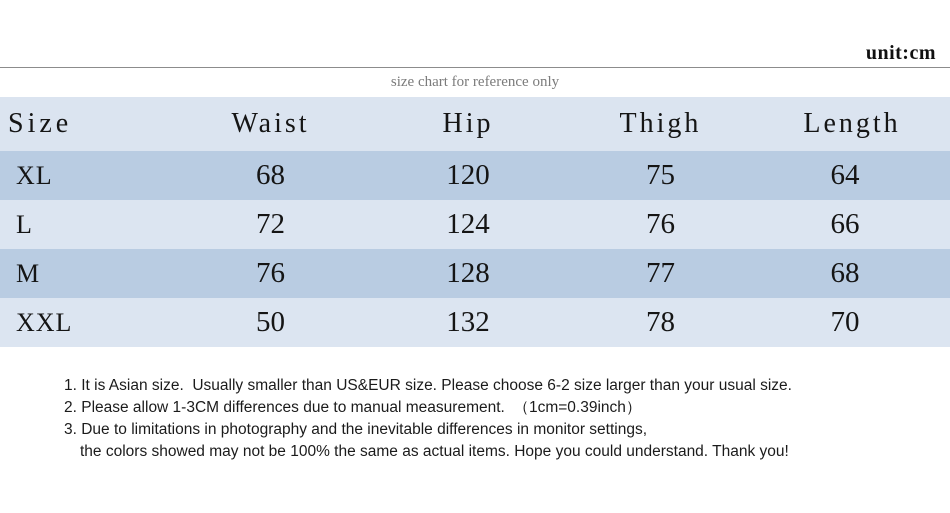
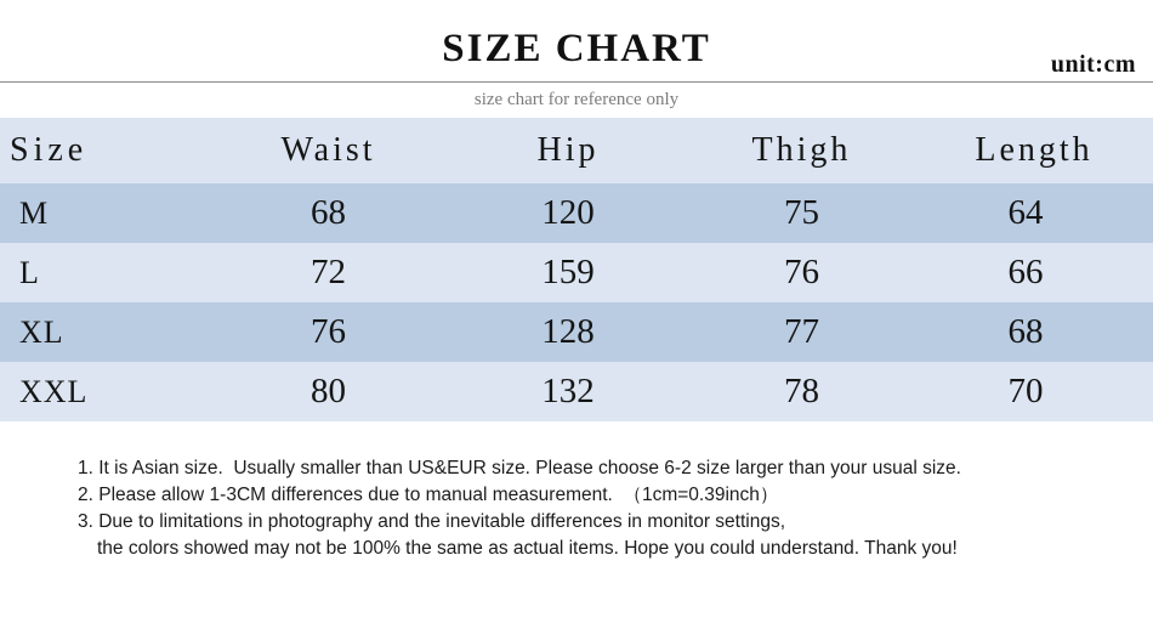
+ SIZE CHART
  unit:cm
  size chart for reference only
  Size	Waist	Hip	Thigh	Length
- XL	68	120	75	64
+ M	68	120	75	64
- L	72	124	76	66
+ L	72	159	76	66
- M	76	128	77	68
+ XL	76	128	77	68
- XXL	50	132	78	70
+ XXL	80	132	78	70
  1. It is Asian size. Usually smaller than US&EUR size. Please choose 6-2 size larger than your usual size.
  2. Please allow 1-3CM differences due to manual measurement. （1cm=0.39inch）
  3. Due to limitations in photography and the inevitable differences in monitor settings,
  the colors showed may not be 100% the same as actual items. Hope you could understand. Thank you!
